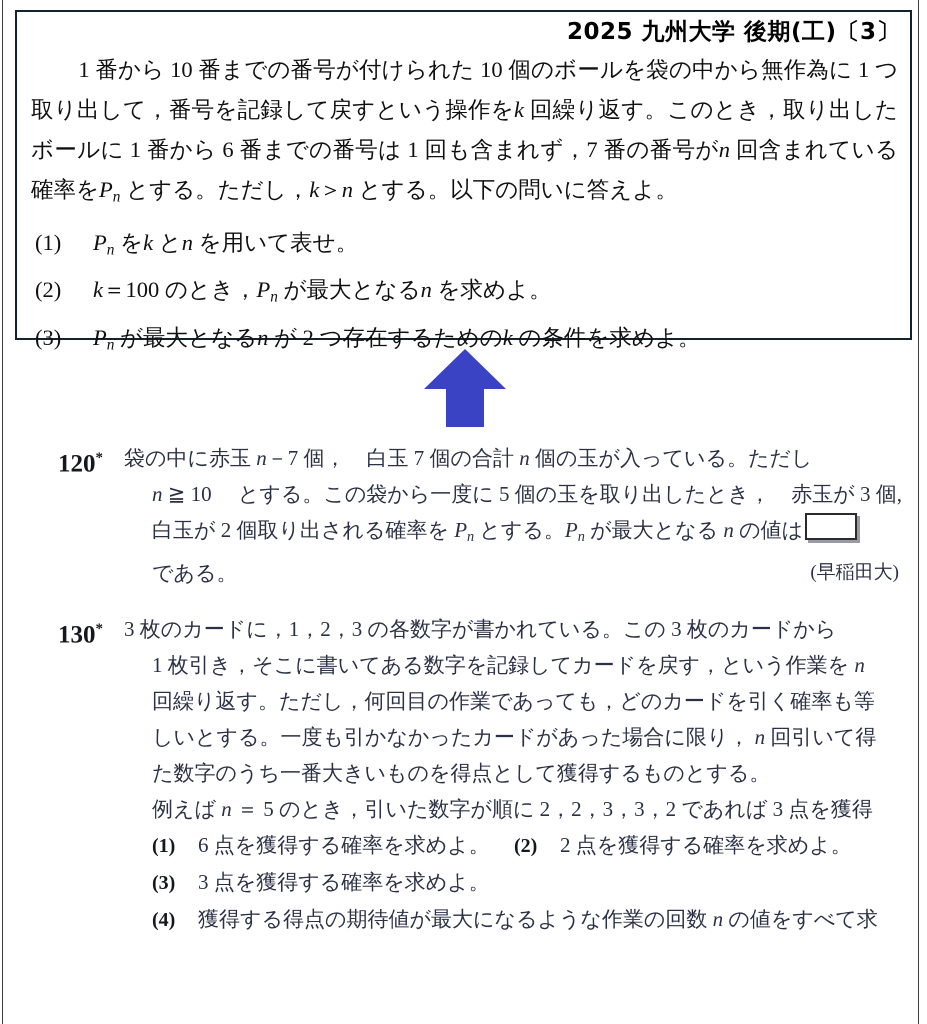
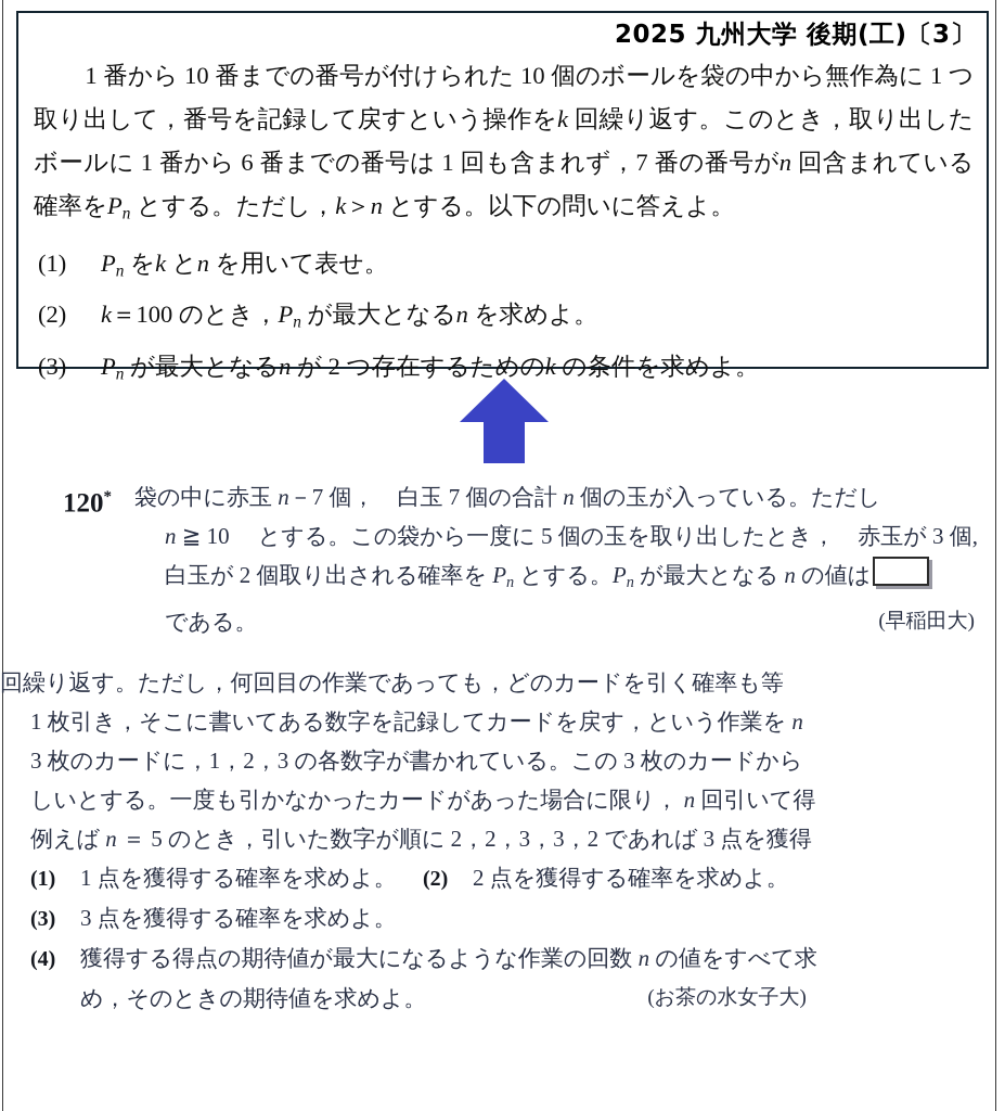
  2025 九州大学 後期(工)〔3〕
  1 番から 10 番までの番号が付けられた 10 個のボールを袋の中から無作為に 1 つ取り出して，番号を記録して戻すという操作をk 回繰り返す。このとき，取り出したボールに 1 番から 6 番までの番号は 1 回も含まれず，7 番の番号がn 回含まれている確率をPn とする。ただし，k＞n とする。以下の問いに答えよ。
  (1)
  Pn をk とn を用いて表せ。
  (2)
  k＝100 のとき，Pn が最大となるn を求めよ。
  (3)
  Pn が最大となるn が 2 つ存在するためのk の条件を求めよ。
  120*
  袋の中に赤玉 n－7 個， 白玉 7 個の合計 n 個の玉が入っている。ただし
  n ≧ 10 とする。この袋から一度に 5 個の玉を取り出したとき， 赤玉が 3 個,
  白玉が 2 個取り出される確率を Pn とする。Pn が最大となる n の値は
  (早稲田大)
  である。
- 130*
- 3 枚のカードに，1，2，3 の各数字が書かれている。この 3 枚のカードから
+ 回繰り返す。ただし，何回目の作業であっても，どのカードを引く確率も等
  1 枚引き，そこに書いてある数字を記録してカードを戻す，という作業を n
- 回繰り返す。ただし，何回目の作業であっても，どのカードを引く確率も等
+ 3 枚のカードに，1，2，3 の各数字が書かれている。この 3 枚のカードから
  しいとする。一度も引かなかったカードがあった場合に限り， n 回引いて得
- た数字のうち一番大きいものを得点として獲得するものとする。
  例えば n ＝ 5 のとき，引いた数字が順に 2，2，3，3，2 であれば 3 点を獲得
  (1)
- 6 点を獲得する確率を求めよ。
+ 1 点を獲得する確率を求めよ。
  (2)
  2 点を獲得する確率を求めよ。
  (3)
  3 点を獲得する確率を求めよ。
  (4)
  獲得する得点の期待値が最大になるような作業の回数 n の値をすべて求
+ (お茶の水女子大)
+ め，そのときの期待値を求めよ。
